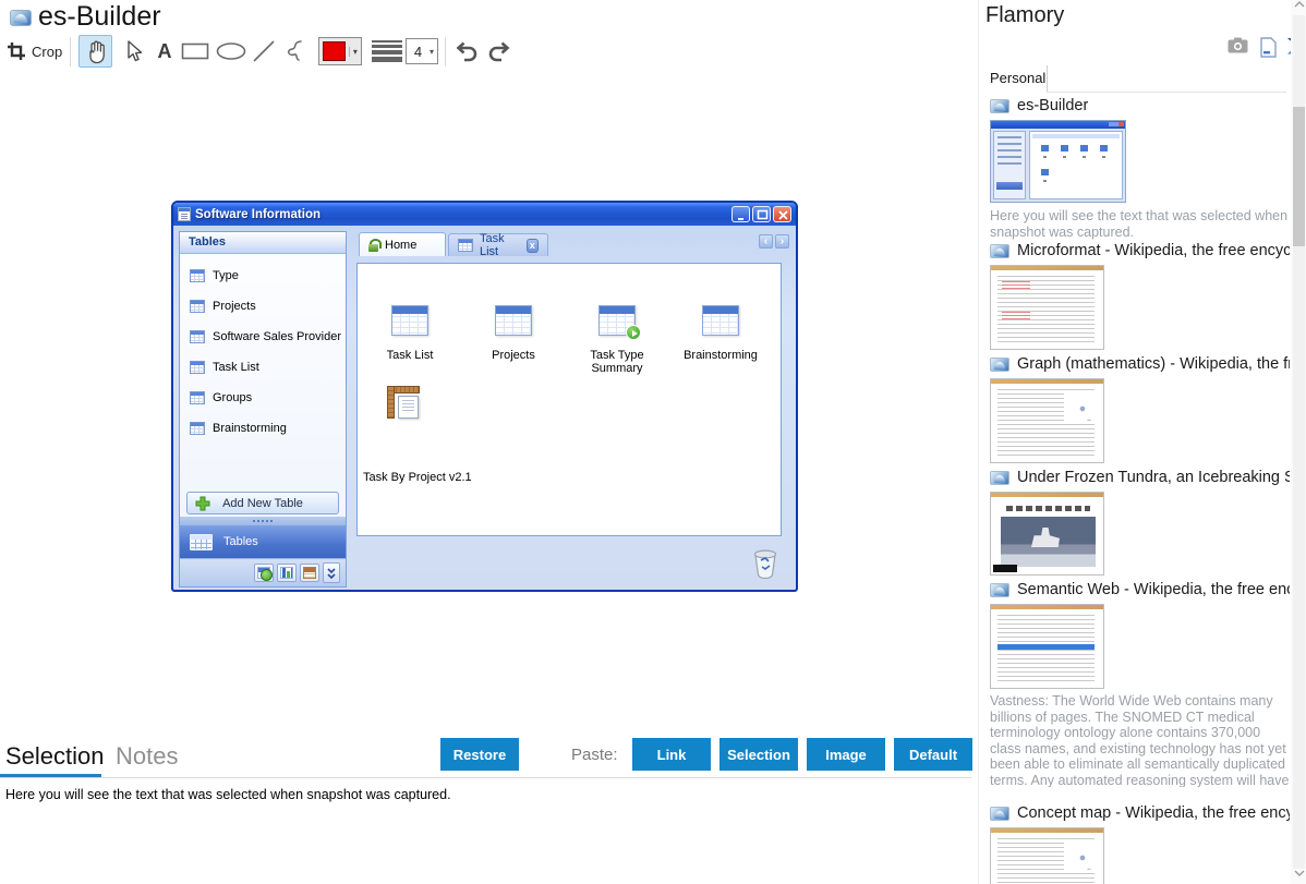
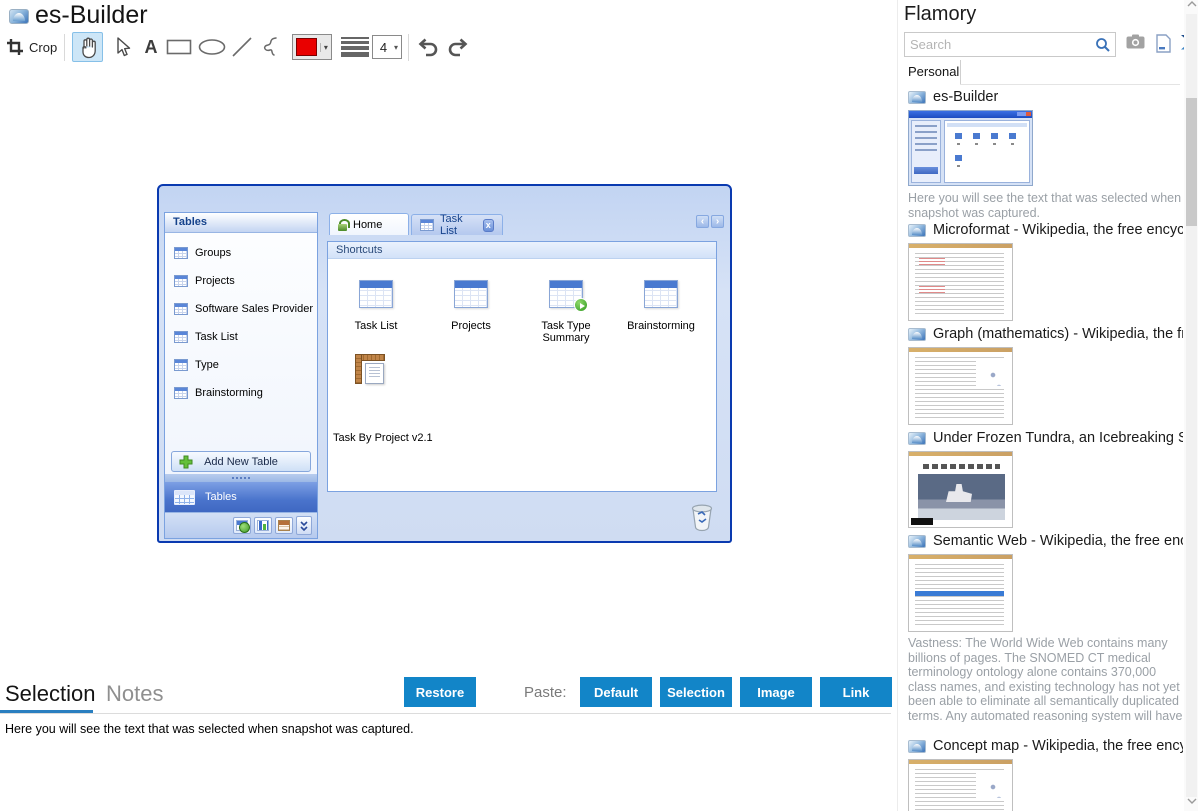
  es-Builder
  Crop
  A
  ▾
  4
  ▾
- Software Information
  Tables
- Type
+ Groups
  Projects
  Software Sales Provider
  Task List
- Groups
+ Type
  Brainstorming
  Add New Table
  Tables
  Home
  Task List
  x
  ‹
  ›
+ Shortcuts
  Task List
  Projects
  Task Type Summary
  Brainstorming
  Task By Project v2.1
  Selection
  Notes
  Restore
  Paste:
- Link
+ Default
  Selection
  Image
- Default
+ Link
  Here you will see the text that was selected when snapshot was captured.
  Flamory
+ Search
  Personal
  es-Builder
  Here you will see the text that was selected when snapshot was captured.
  Microformat - Wikipedia, the free encyc
  Graph (mathematics) - Wikipedia, the f
  Under Frozen Tundra, an Icebreaking S
  Semantic Web - Wikipedia, the free en
  Vastness: The World Wide Web contains many billions of pages. The SNOMED CT medical terminology ontology alone contains 370,000 class names, and existing technology has not yet been able to eliminate all semantically duplicated terms. Any automated reasoning system will have
  Concept map - Wikipedia, the free enc
